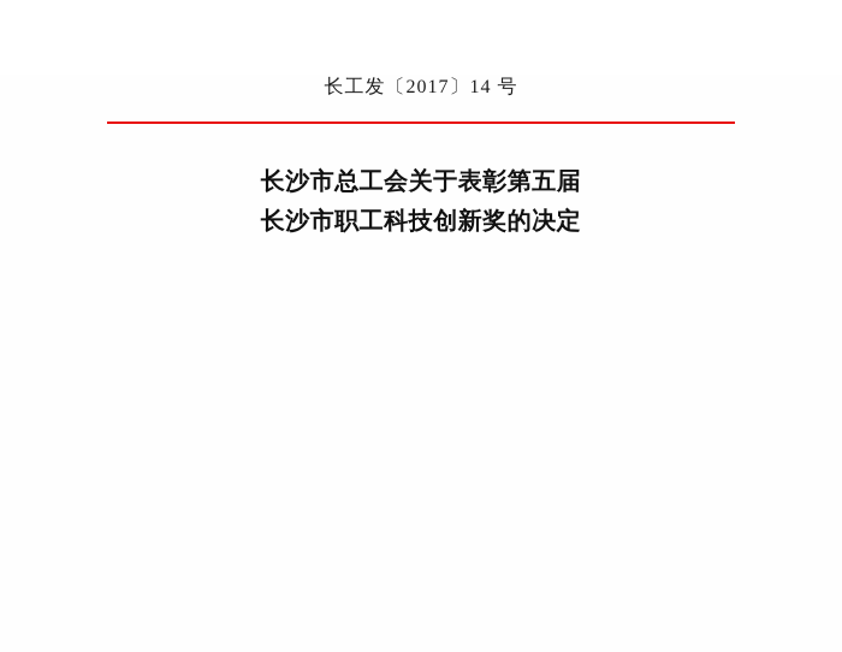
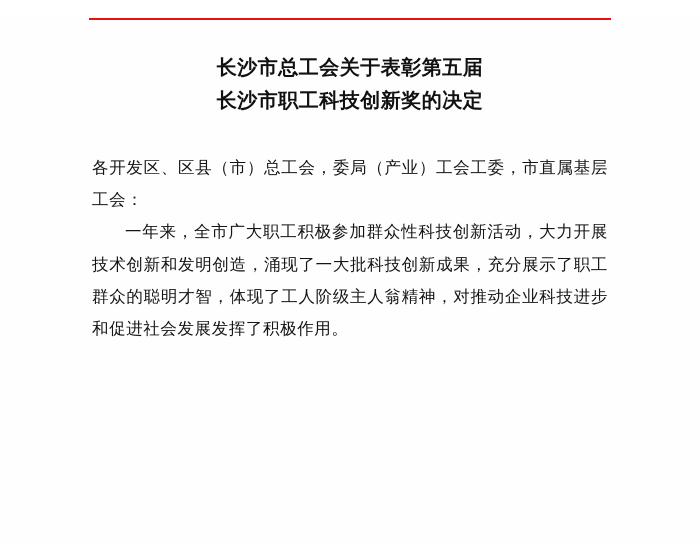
- 长工发〔2017〕14 号
  长沙市总工会关于表彰第五届
  长沙市职工科技创新奖的决定
+ 各开发区、区县（市）总工会，委局（产业）工会工委，市直属基层工会：
+ 一年来，全市广大职工积极参加群众性科技创新活动，大力开展技术创新和发明创造，涌现了一大批科技创新成果，充分展示了职工群众的聪明才智，体现了工人阶级主人翁精神，对推动企业科技进步和促进社会发展发挥了积极作用。
